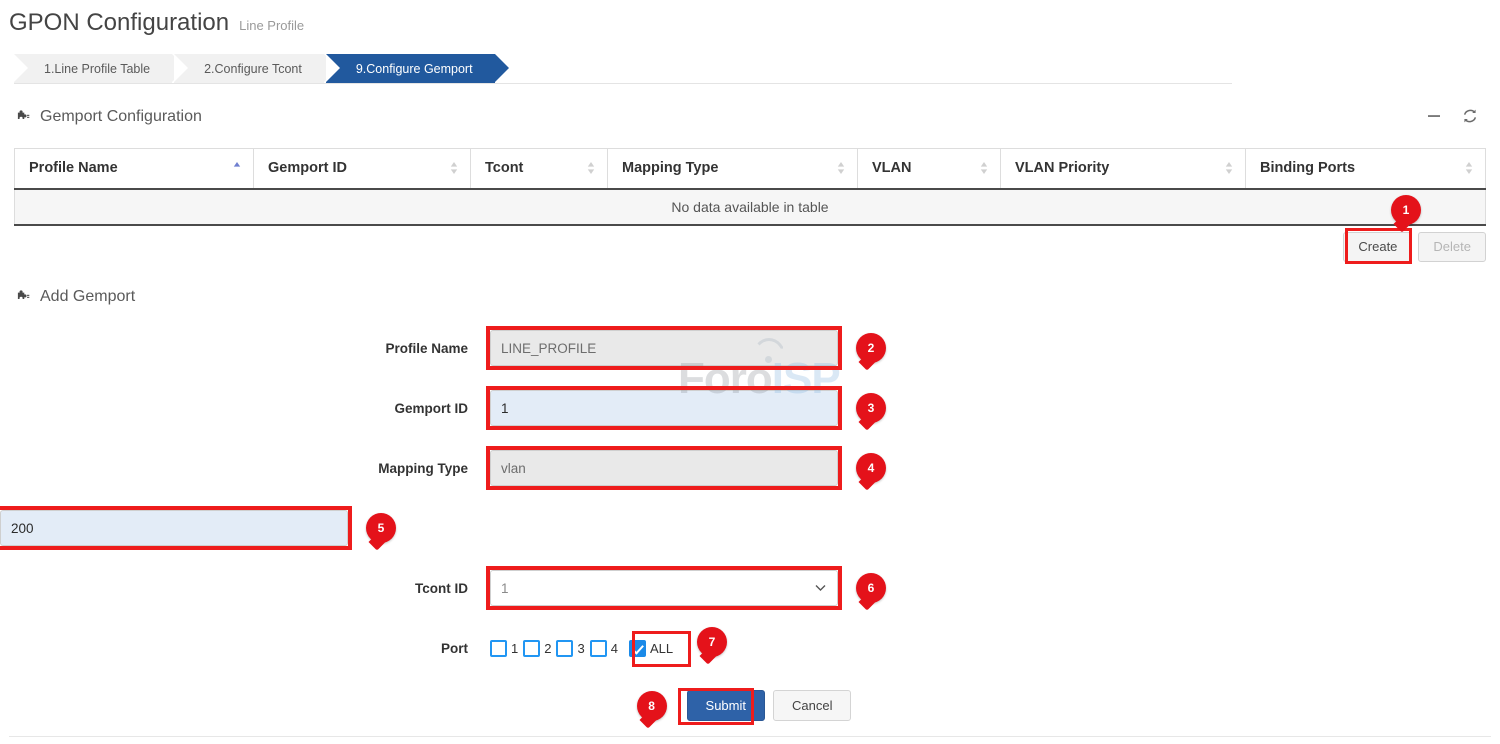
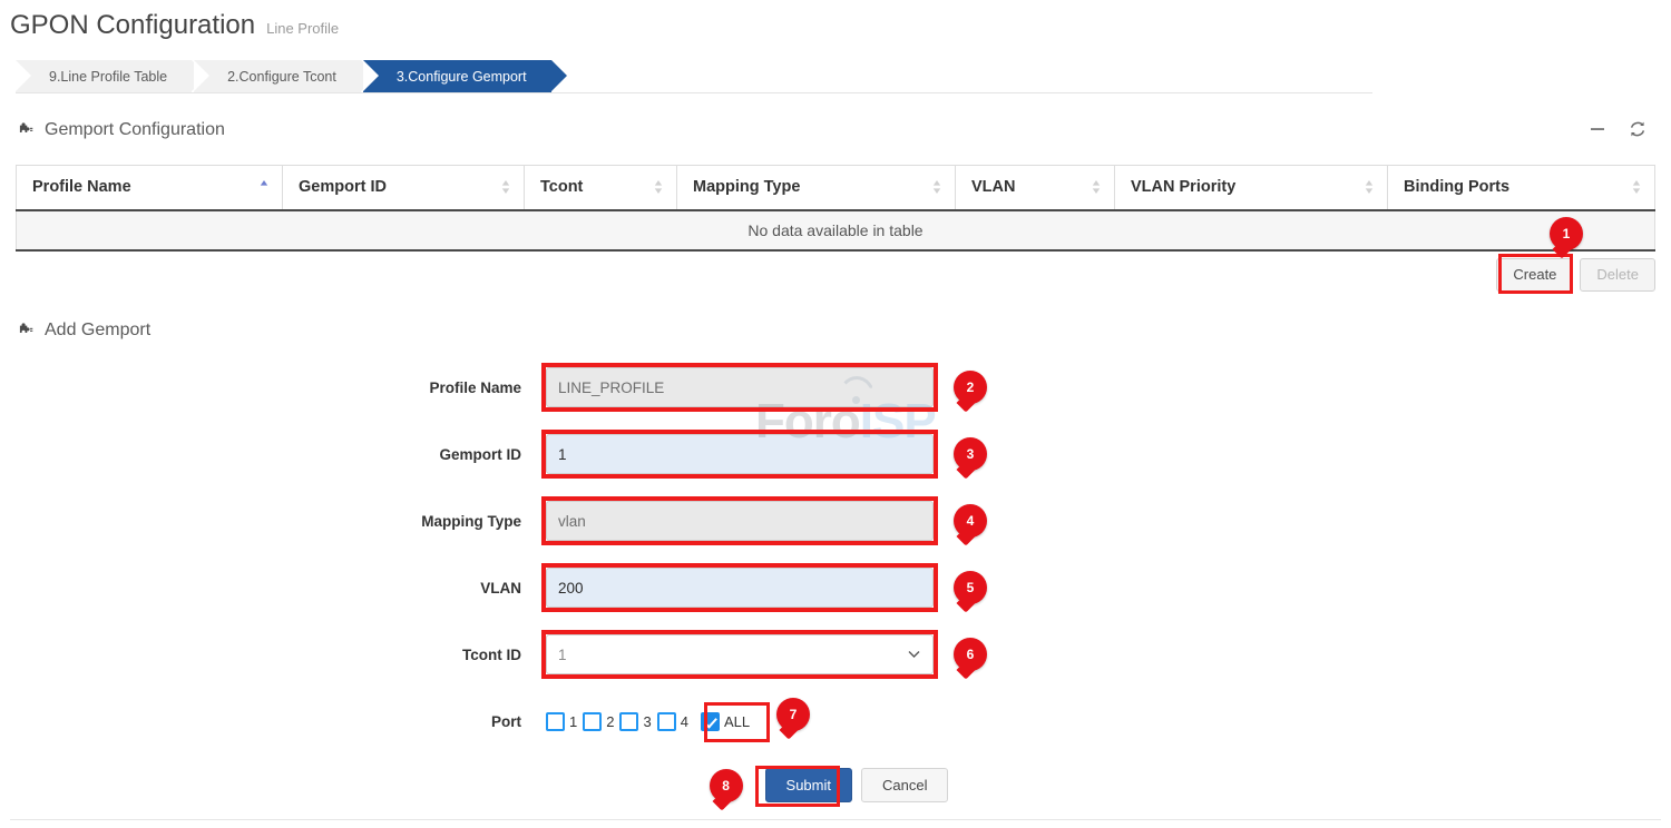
  ForoISP
  GPON Configuration
  Line Profile
- 1.Line Profile Table
+ 9.Line Profile Table
  2.Configure Tcont
- 9.Configure Gemport
+ 3.Configure Gemport
  Gemport Configuration
  Profile Name	Gemport ID	Tcont	Mapping Type	VLAN	VLAN Priority	Binding Ports
  No data available in table
  Create
  Delete
  1
  Add Gemport
  Profile Name
  LINE_PROFILE
  2
  Gemport ID
  1
  3
  Mapping Type
  vlan
  4
+ VLAN
  200
  5
  Tcont ID
  1
  6
  Port
  1
  2
  3
  4
  ALL
  7
  8
  Submit
  Cancel
